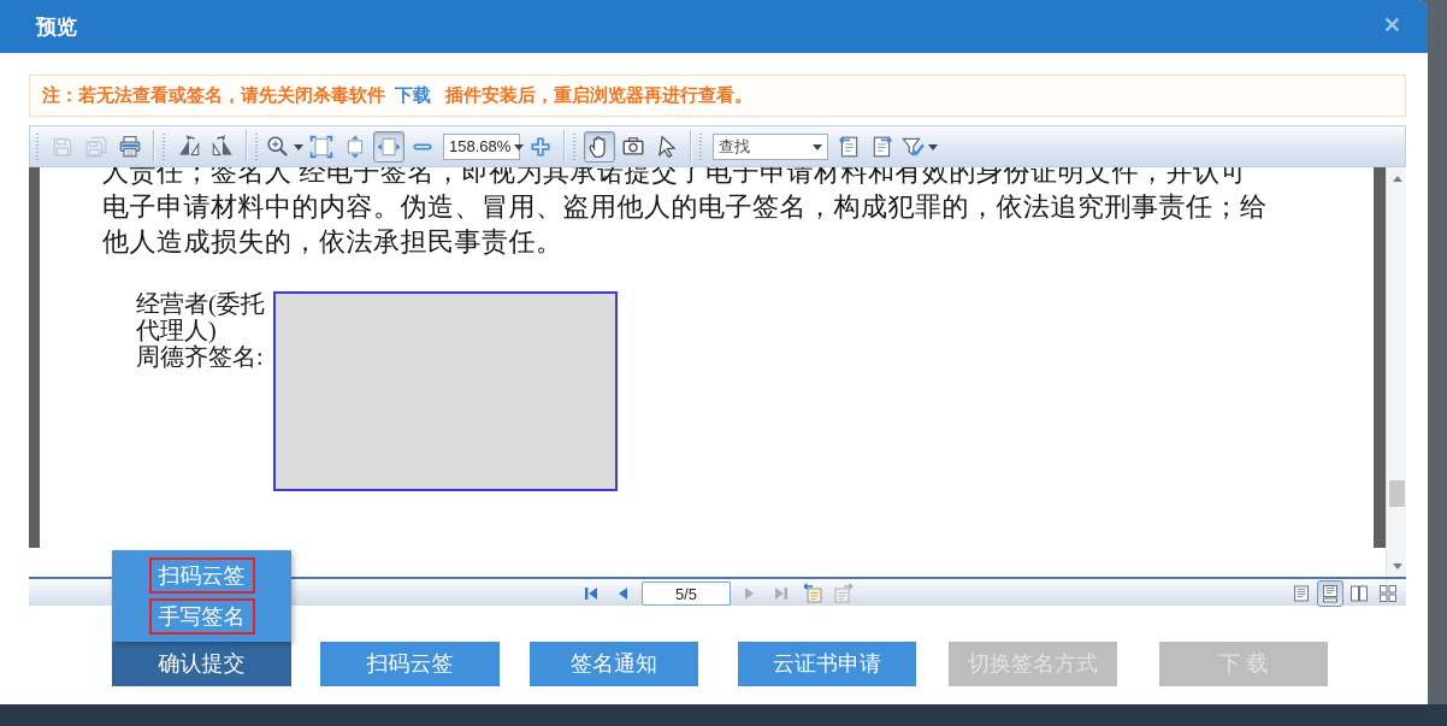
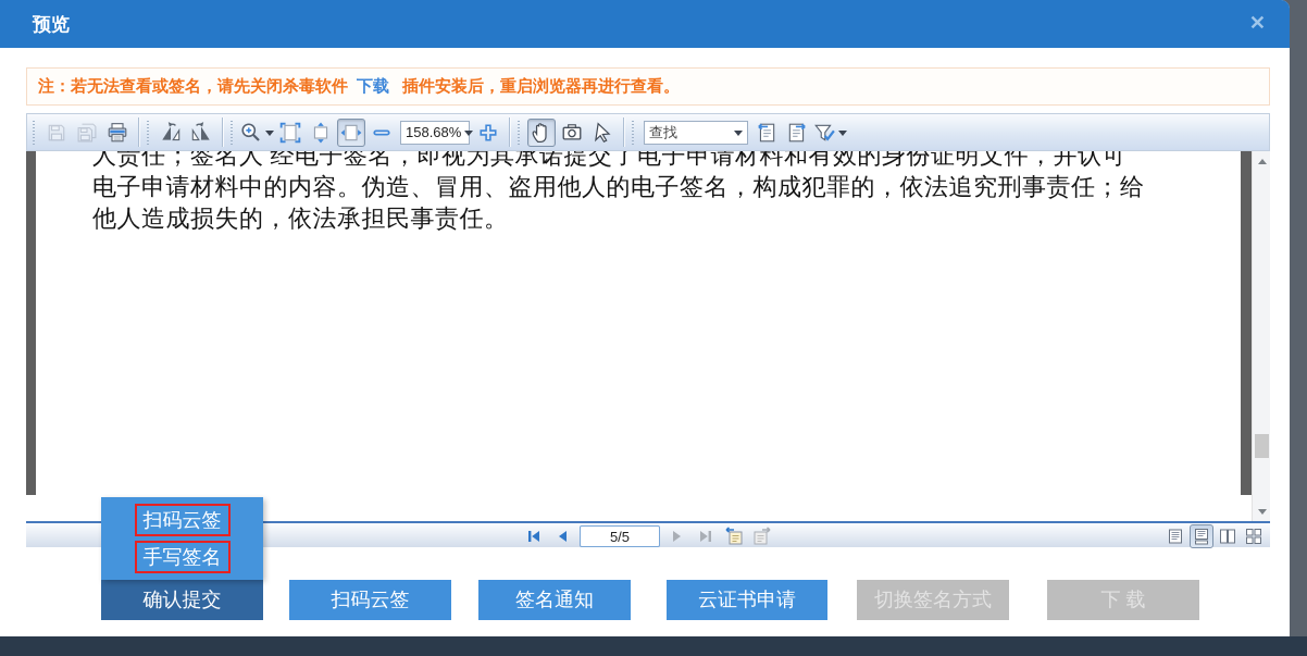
  预览
  ✕
  注：若无法查看或签名，请先关闭杀毒软件 下载 插件安装后，重启浏览器再进行查看。
  158.68%
  查找
  人责任；签名人 经电子签名，即视为其承诺提交了电子申请材料和有效的身份证明文件，并认可
  电子申请材料中的内容。伪造、冒用、盗用他人的电子签名，构成犯罪的，依法追究刑事责任；给
  他人造成损失的，依法承担民事责任。
- 经营者(委托
- 代理人)
- 周德齐签名:
  5/5
  扫码云签
  手写签名
  确认提交
  扫码云签
  签名通知
  云证书申请
  切换签名方式
  下 载
